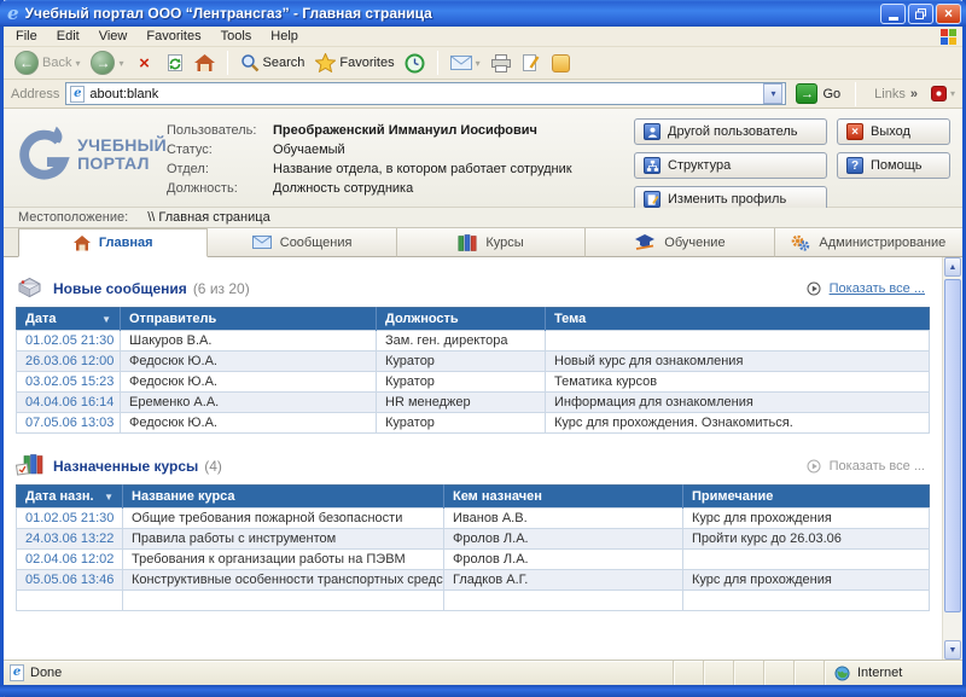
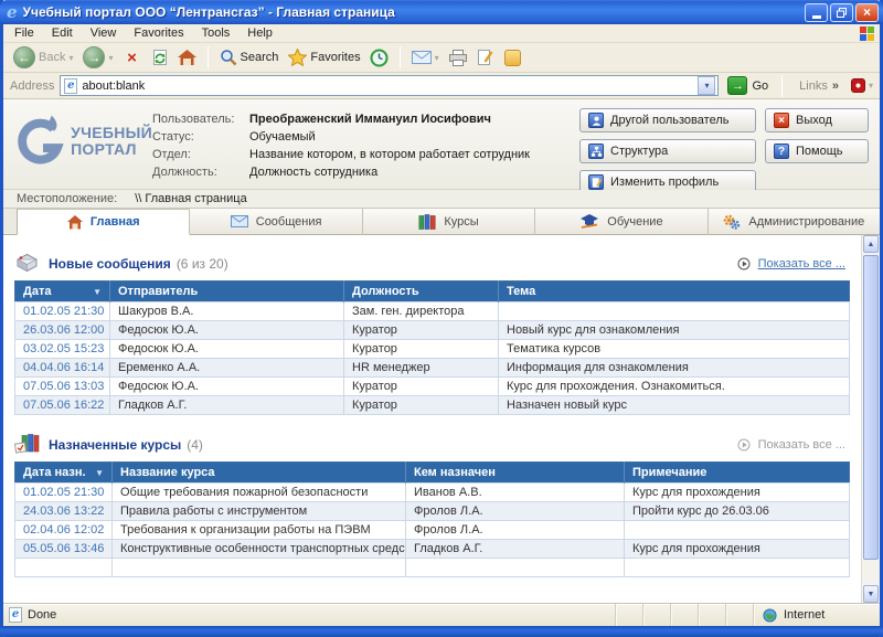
  e
  Учебный портал ООО “Лентрансгаз” - Главная страница
  ×
  File
  Edit
  View
  Favorites
  Tools
  Help
  ←
  Back
  ▾
  →
  ▾
  ×
  Search
  Favorites
  ▾
  Address
  e
  about:blank
  ▾
  →
  Go
  Links
  »
  ▾
  УЧЕБНЫЙ
  ПОРТАЛ
  Пользователь:
  Преображенский Иммануил Иосифович
  Статус:
  Обучаемый
  Отдел:
- Название отдела, в котором работает сотрудник
+ Название котором, в котором работает сотрудник
  Должность:
  Должность сотрудника
  Другой пользователь
  ×
  Выход
  Структура
  ?
  Помощь
  Изменить профиль
  Местоположение:
  \\ Главная страница
  Главная
  Сообщения
  Курсы
  Обучение
  Администрирование
  Новые сообщения
  (6 из 20)
  Показать все ...
  Дата ▼	Отправитель	Должность	Тема
  01.02.05 21:30	Шакуров В.А.	Зам. ген. директора
  26.03.06 12:00	Федосюк Ю.А.	Куратор	Новый курс для ознакомления
  03.02.05 15:23	Федосюк Ю.А.	Куратор	Тематика курсов
  04.04.06 16:14	Еременко А.А.	HR менеджер	Информация для ознакомления
  07.05.06 13:03	Федосюк Ю.А.	Куратор	Курс для прохождения. Ознакомиться.
+ 07.05.06 16:22	Гладков А.Г.	Куратор	Назначен новый курс
  Назначенные курсы
  (4)
  Показать все ...
  Дата назн. ▼	Название курса	Кем назначен	Примечание
  01.02.05 21:30	Общие требования пожарной безопасности	Иванов А.В.	Курс для прохождения
  24.03.06 13:22	Правила работы с инструментом	Фролов Л.А.	Пройти курс до 26.03.06
  02.04.06 12:02	Требования к организации работы на ПЭВМ	Фролов Л.А.
  05.05.06 13:46	Конструктивные особенности транспортных средс	Гладков А.Г.	Курс для прохождения
  e
  Done
  Internet
